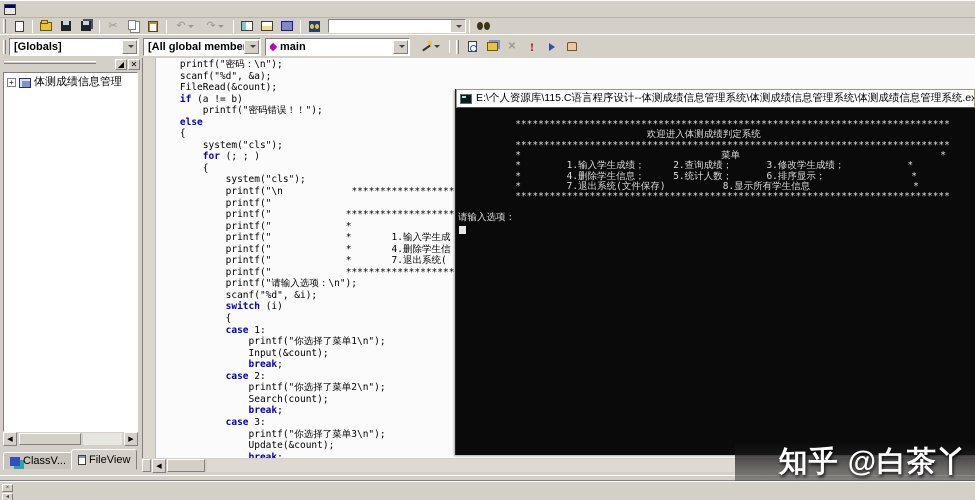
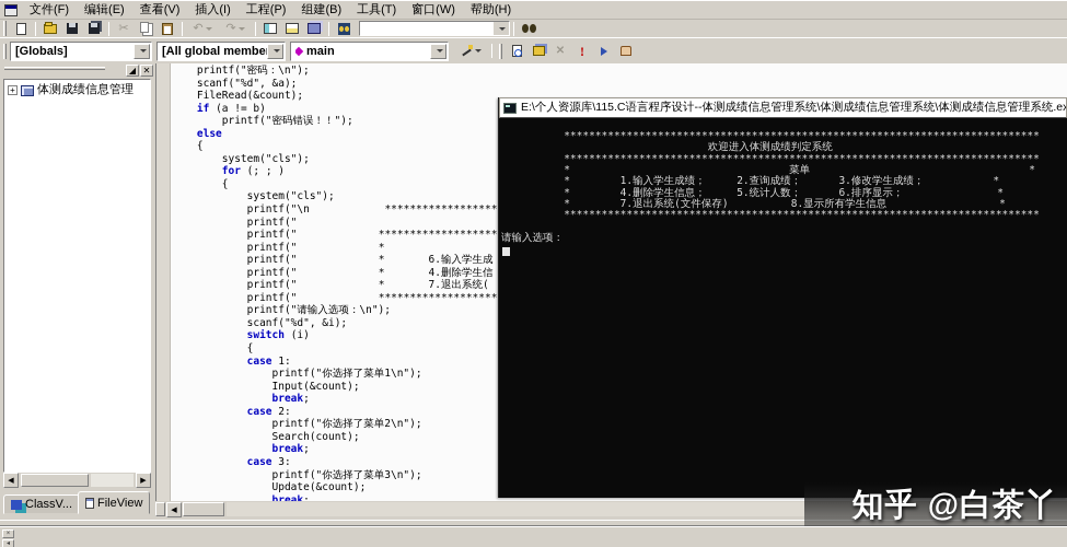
+ 文件(F)
+ 编辑(E)
+ 查看(V)
+ 插入(I)
+ 工程(P)
+ 组建(B)
+ 工具(T)
+ 窗口(W)
+ 帮助(H)
  ✂
  ↶
  ↷
  [Globals]
  [All global membe
  main
  ✕
  !
  ◢
  ✕
  +
  体测成绩信息管理
  ClassV...
  FileView
  printf("密码：\n");
  scanf("%d", &a);
  FileRead(&count);
  if (a != b)
  printf("密码错误！！");
  else
  {
  system("cls");
  for (; ; )
  {
  system("cls");
  printf("
  printf(" *
- printf(" * 1.输入学生成
+ printf(" * 6.输入学生成
  printf(" * 4.删除学生信
  printf(" * 7.退出系统(
  printf("请输入选项：\n");
  scanf("%d", &i);
  switch (i)
  {
  case 1:
  printf("你选择了菜单1\n");
  Input(&count);
  break;
  case 2:
  printf("你选择了菜单2\n");
  Search(count);
  break;
  case 3:
  printf("你选择了菜单3\n");
  Update(&count);
  E:\个人资源库\115.C语言程序设计--体测成绩信息管理系统\体测成绩信息管理系统\体测成绩信息管理系统.ex
  ****************************************************************************
  欢迎进入体测成绩判定系统
  ****************************************************************************
  * 菜单 *
  * 1.输入学生成绩； 2.查询成绩； 3.修改学生成绩； *
  * 4.删除学生信息； 5.统计人数； 6.排序显示； *
  * 7.退出系统(文件保存) 8.显示所有学生信息 *
  ****************************************************************************
  请输入选项：
  知乎 @白茶丫
